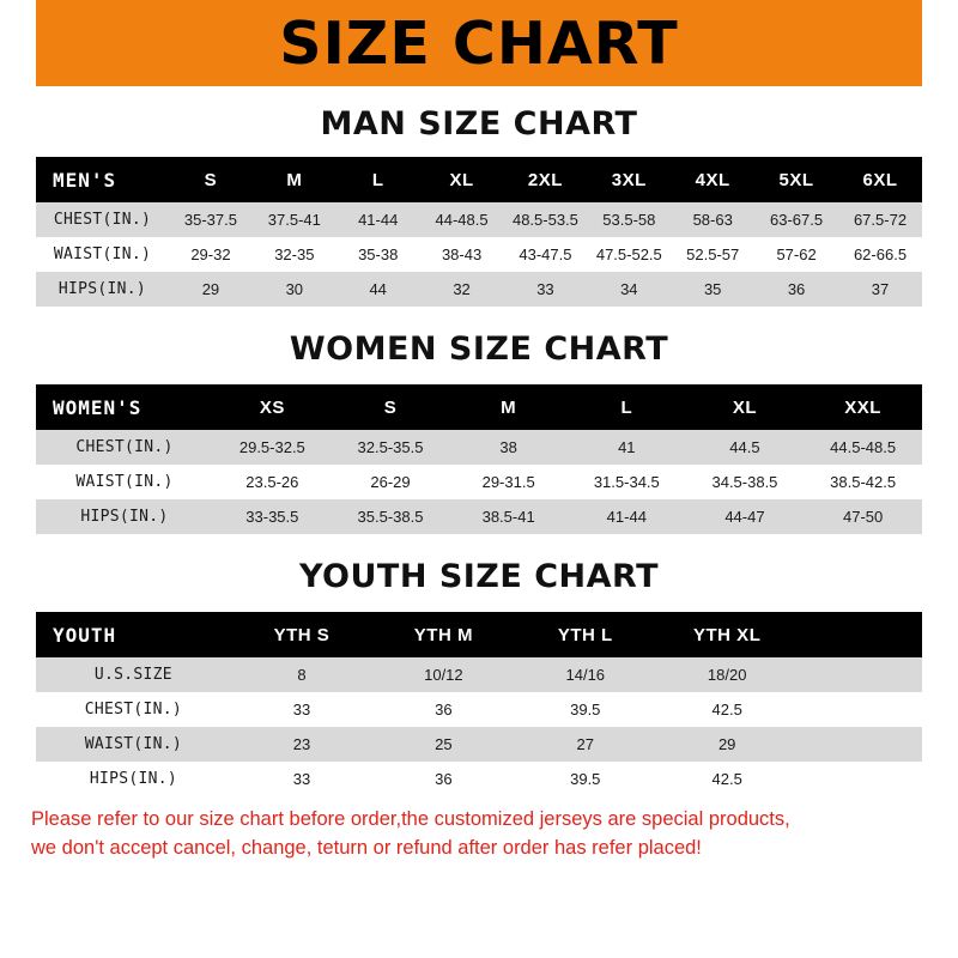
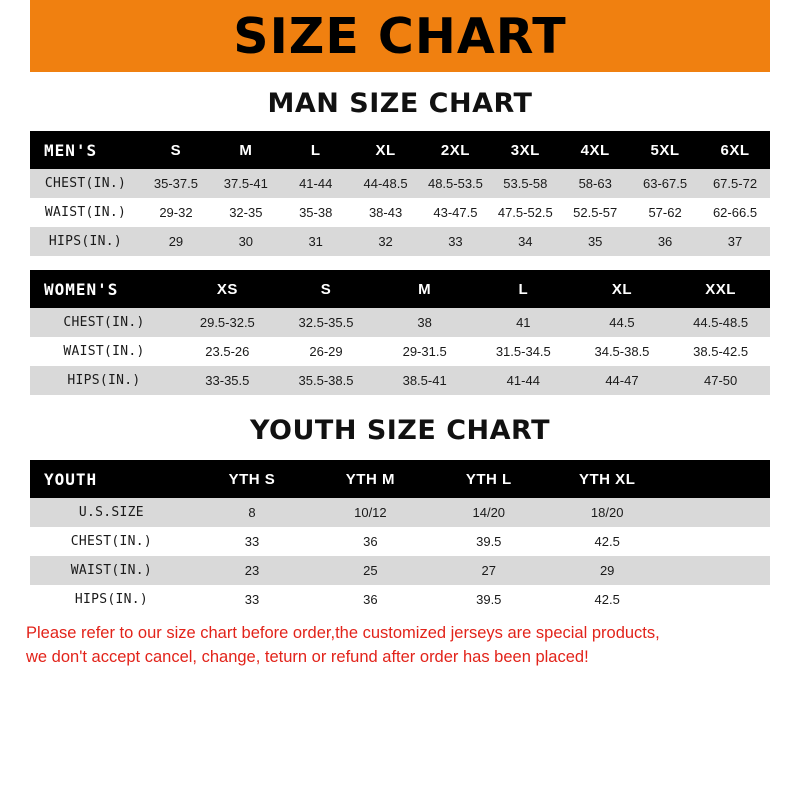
  SIZE CHART
  MAN SIZE CHART
  MEN'S	S	M	L	XL	2XL	3XL	4XL	5XL	6XL
  CHEST(IN.)	35-37.5	37.5-41	41-44	44-48.5	48.5-53.5	53.5-58	58-63	63-67.5	67.5-72
  WAIST(IN.)	29-32	32-35	35-38	38-43	43-47.5	47.5-52.5	52.5-57	57-62	62-66.5
- HIPS(IN.)	29	30	44	32	33	34	35	36	37
+ HIPS(IN.)	29	30	31	32	33	34	35	36	37
- WOMEN SIZE CHART
  WOMEN'S	XS	S	M	L	XL	XXL
  CHEST(IN.)	29.5-32.5	32.5-35.5	38	41	44.5	44.5-48.5
  WAIST(IN.)	23.5-26	26-29	29-31.5	31.5-34.5	34.5-38.5	38.5-42.5
  HIPS(IN.)	33-35.5	35.5-38.5	38.5-41	41-44	44-47	47-50
  YOUTH SIZE CHART
  YOUTH	YTH S	YTH M	YTH L	YTH XL
- U.S.SIZE	8	10/12	14/16	18/20
+ U.S.SIZE	8	10/12	14/20	18/20
  CHEST(IN.)	33	36	39.5	42.5
  WAIST(IN.)	23	25	27	29
  HIPS(IN.)	33	36	39.5	42.5
  Please refer to our size chart before order,the customized jerseys are special products,
- we don't accept cancel, change, teturn or refund after order has refer placed!
+ we don't accept cancel, change, teturn or refund after order has been placed!
